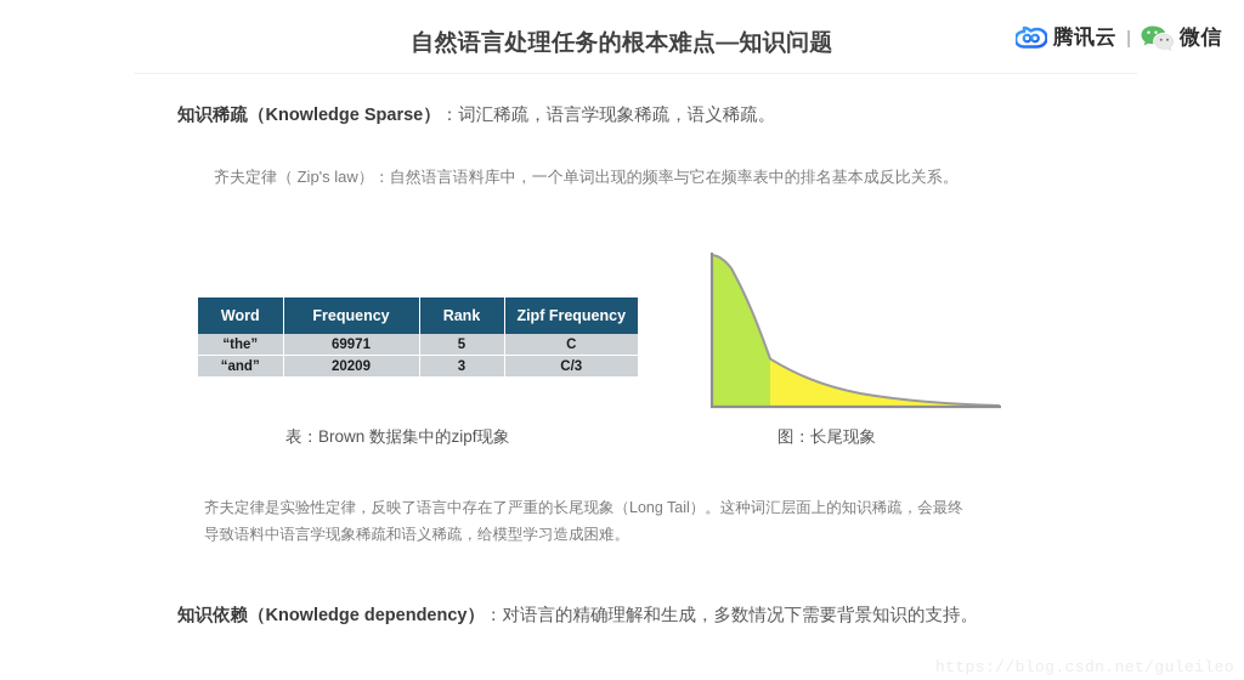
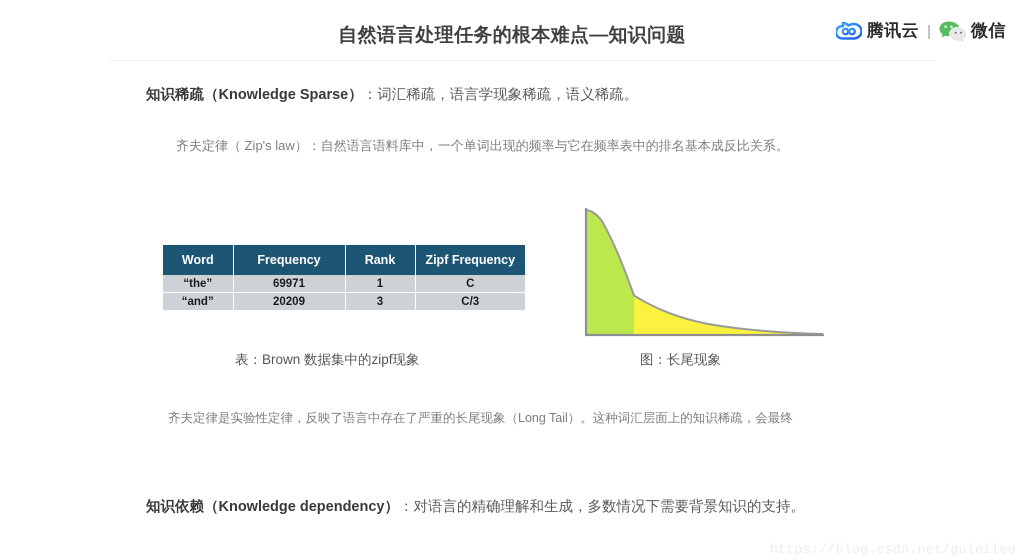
  自然语言处理任务的根本难点—知识问题
  腾讯云
  |
  微信
  知识稀疏（Knowledge Sparse）：词汇稀疏，语言学现象稀疏，语义稀疏。
  齐夫定律（ Zip's law）：自然语言语料库中，一个单词出现的频率与它在频率表中的排名基本成反比关系。
  Word	Frequency	Rank	Zipf Frequency
- “the”	69971	5	C
+ “the”	69971	1	C
  “and”	20209	3	C/3
  表：Brown 数据集中的zipf现象
  图：长尾现象
  齐夫定律是实验性定律，反映了语言中存在了严重的长尾现象（Long Tail）。这种词汇层面上的知识稀疏，会最终
- 导致语料中语言学现象稀疏和语义稀疏，给模型学习造成困难。
  知识依赖（Knowledge dependency）：对语言的精确理解和生成，多数情况下需要背景知识的支持。
